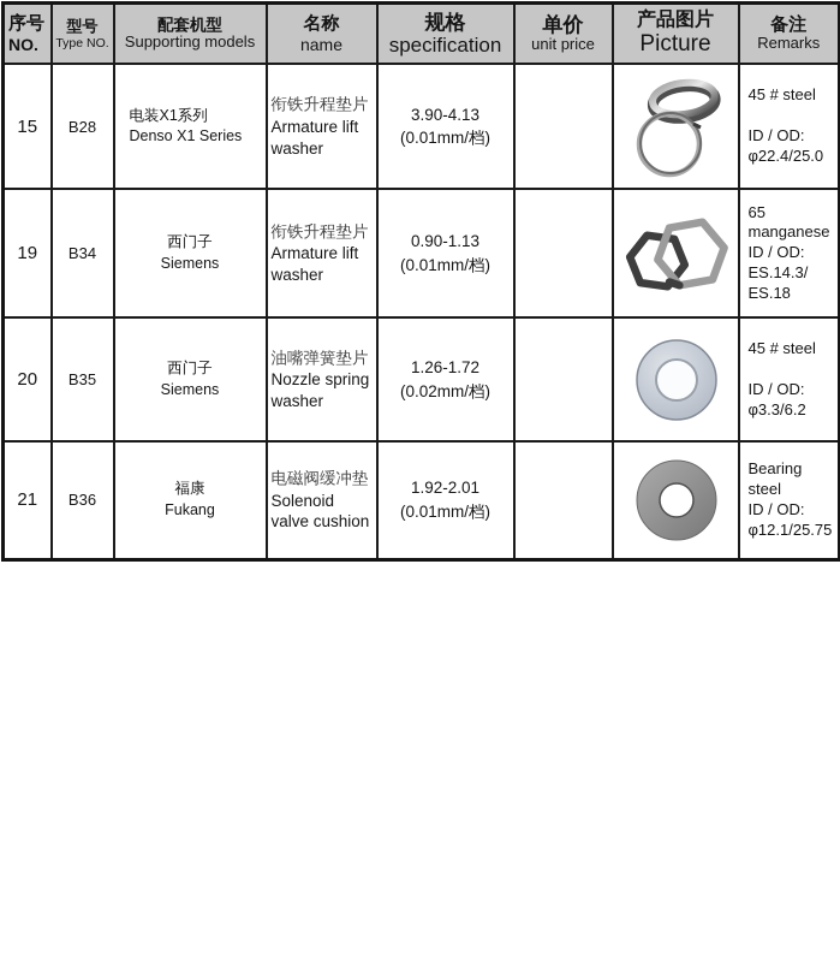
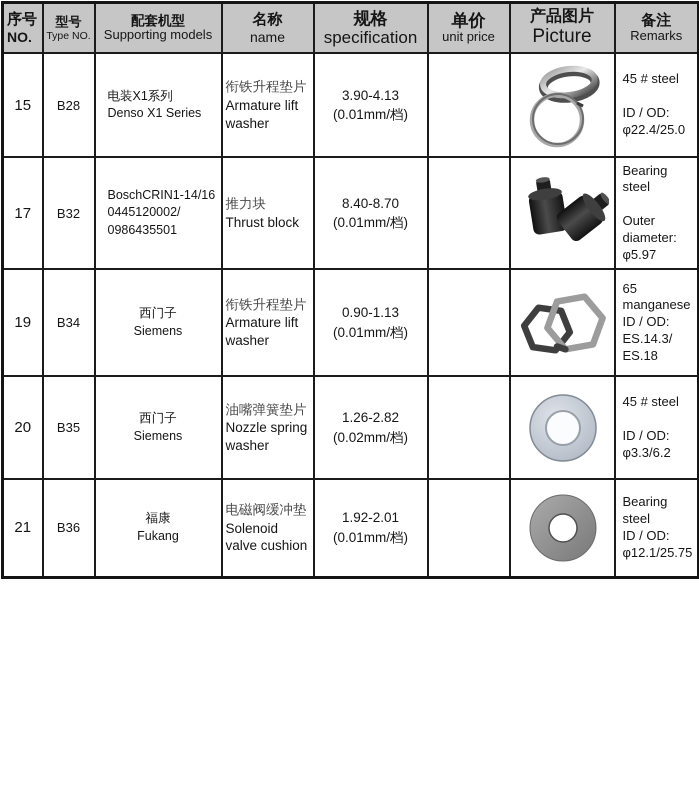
  序号NO.	型号Type NO.	配套机型Supporting models	名称name	规格specification	单价unit price	产品图片Picture	备注Remarks
  15	B28	电装X1系列 Denso X1 Series	衔铁升程垫片Armature lift washer	3.90-4.13 (0.01mm/档)			45 # steel ID / OD: φ22.4/25.0
+ 17	B32	BoschCRIN1-14/16 0445120002/ 0986435501	推力块Thrust block	8.40-8.70 (0.01mm/档)			Bearing steel Outer diameter: φ5.97
  19	B34	西门子 Siemens	衔铁升程垫片Armature lift washer	0.90-1.13 (0.01mm/档)			65 manganese ID / OD: ES.14.3/ ES.18
- 20	B35	西门子 Siemens	油嘴弹簧垫片Nozzle spring washer	1.26-1.72 (0.02mm/档)			45 # steel ID / OD: φ3.3/6.2
+ 20	B35	西门子 Siemens	油嘴弹簧垫片Nozzle spring washer	1.26-2.82 (0.02mm/档)			45 # steel ID / OD: φ3.3/6.2
  21	B36	福康 Fukang	电磁阀缓冲垫Solenoid valve cushion	1.92-2.01 (0.01mm/档)			Bearing steel ID / OD: φ12.1/25.75
